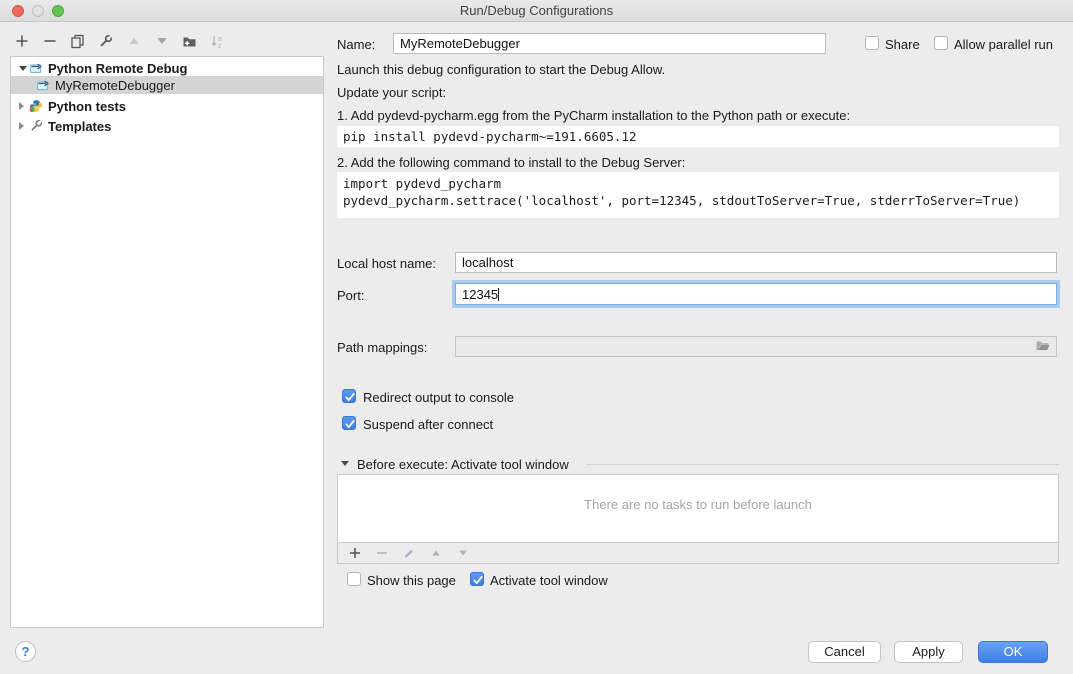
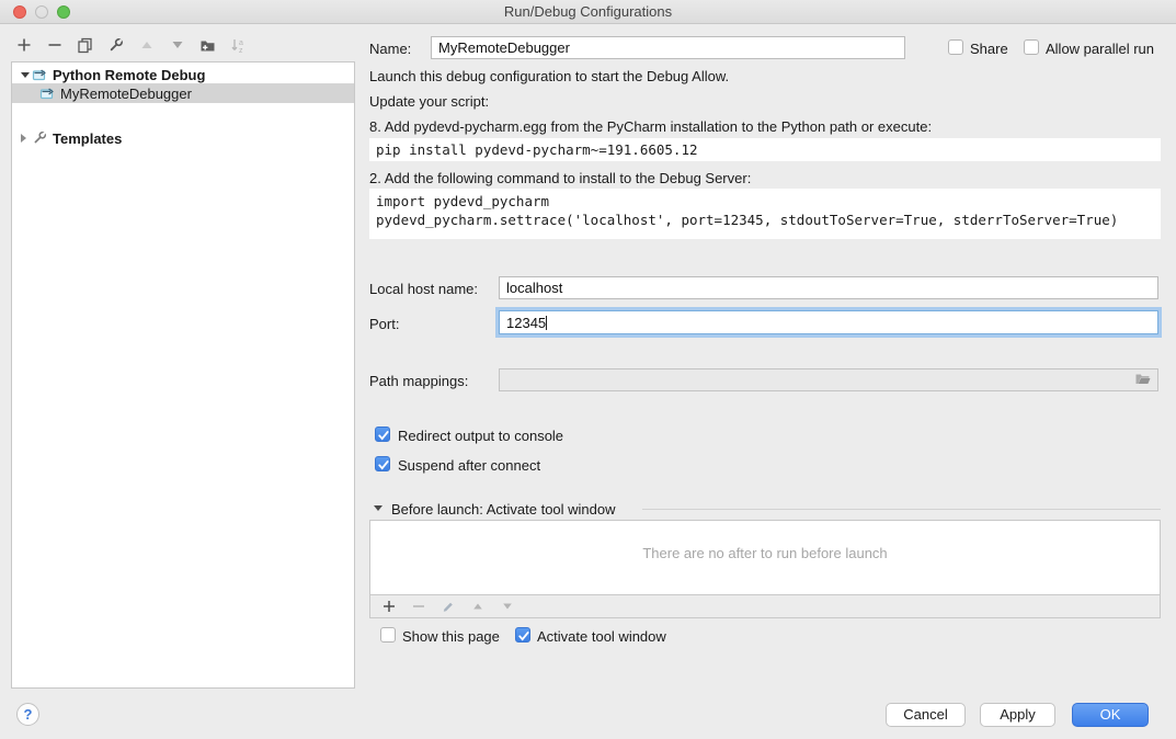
  Run/Debug Configurations
  Python Remote Debug
  MyRemoteDebugger
- Python tests
  Templates
  Name:
  MyRemoteDebugger
  Share
  Allow parallel run
  Launch this debug configuration to start the Debug Allow.
  Update your script:
- 1. Add pydevd-pycharm.egg from the PyCharm installation to the Python path or execute:
+ 8. Add pydevd-pycharm.egg from the PyCharm installation to the Python path or execute:
  pip install pydevd-pycharm~=191.6605.12
  2. Add the following command to install to the Debug Server:
  import pydevd_pycharm
  pydevd_pycharm.settrace('localhost', port=12345, stdoutToServer=True, stderrToServer=True)
  Local host name:
  localhost
  Port:
  12345
  Path mappings:
  Redirect output to console
  Suspend after connect
- Before execute: Activate tool window
+ Before launch: Activate tool window
- There are no tasks to run before launch
+ There are no after to run before launch
  Show this page
  Activate tool window
  ?
  Cancel
  Apply
  OK
